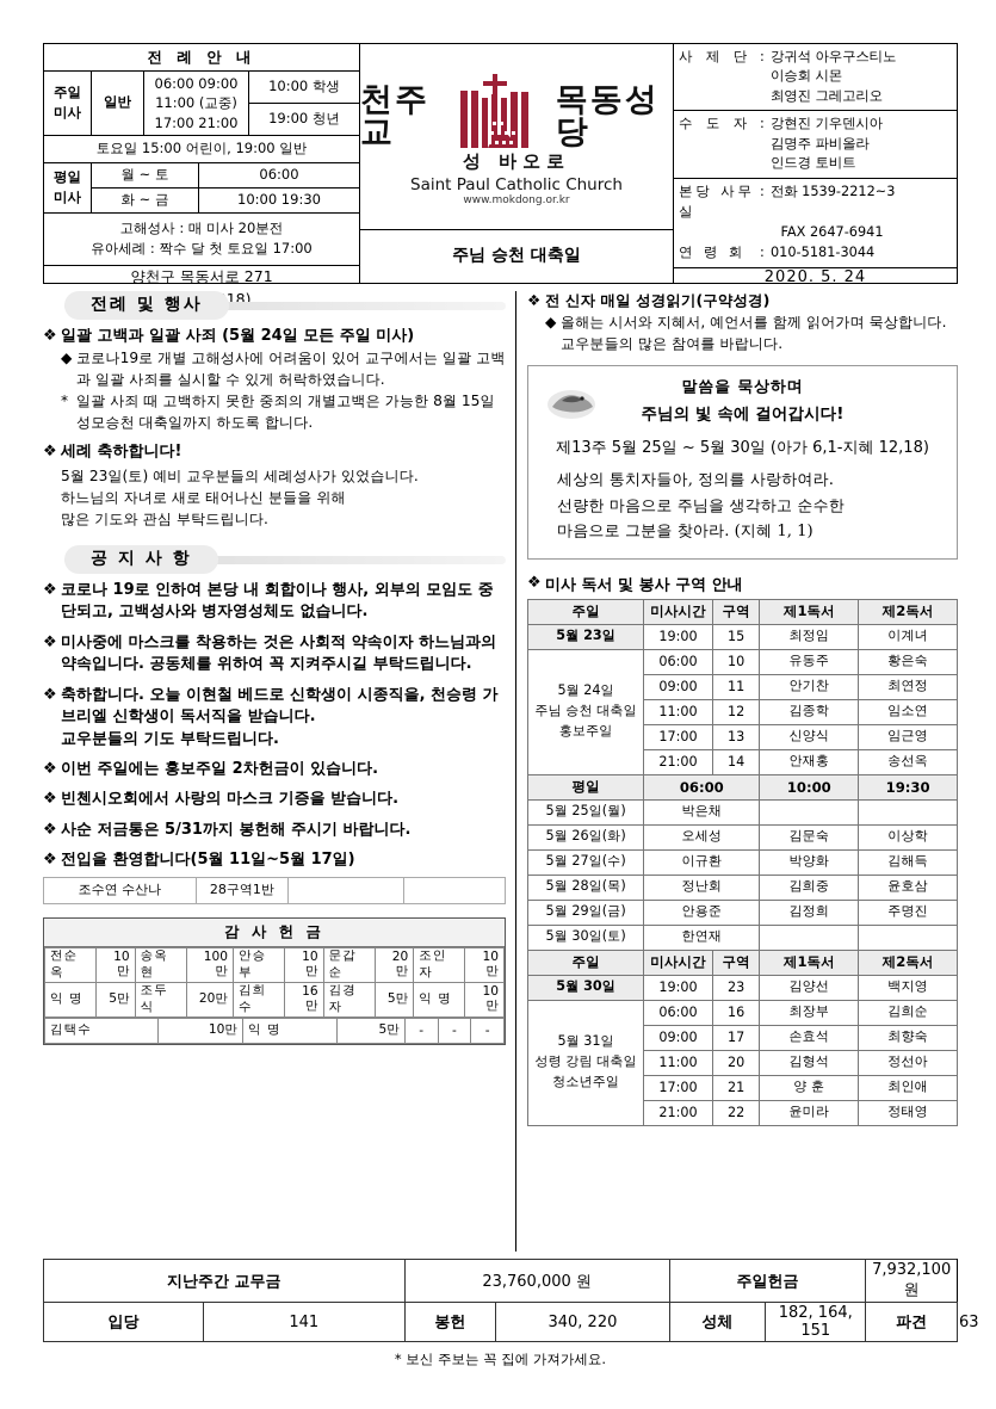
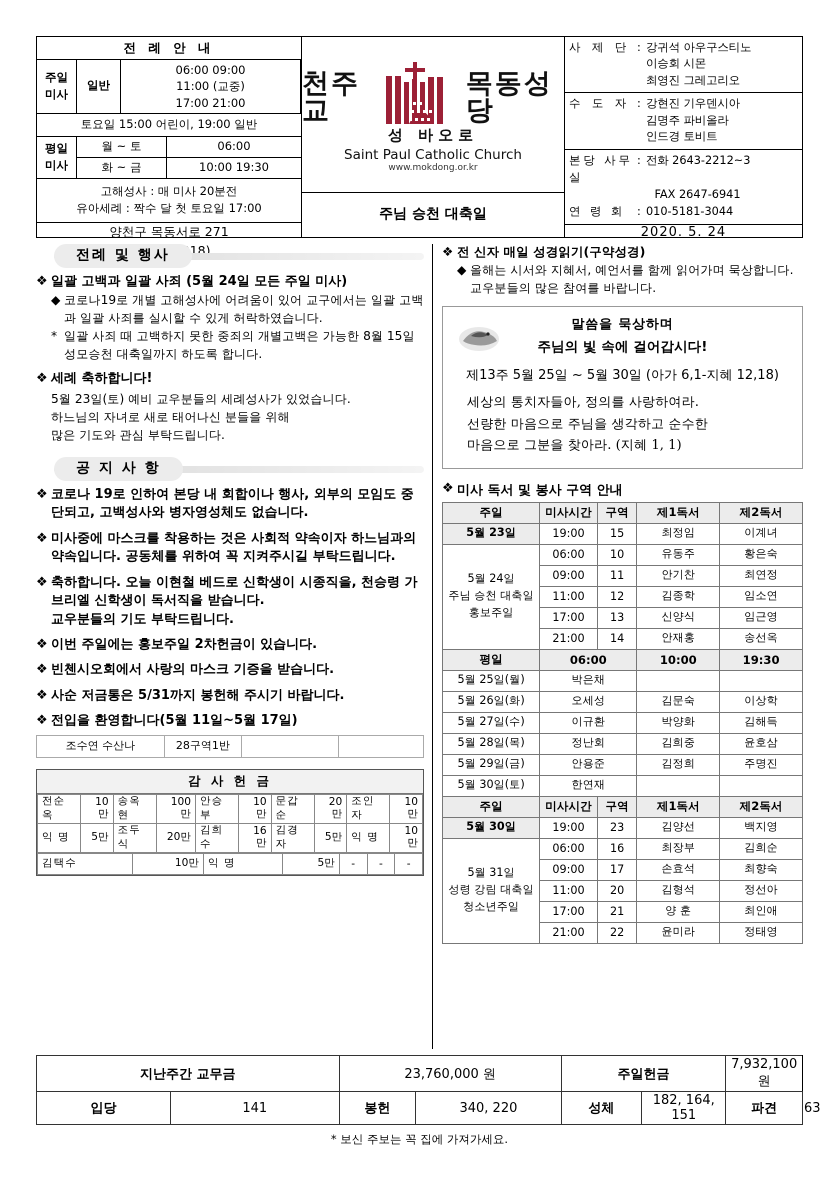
  전 례 안 내
  주일
  미사
  일반
  06:00 09:00
  11:00 (교중)
  17:00 21:00
- 10:00 학생
- 19:00 청년
  토요일 15:00 어린이, 19:00 일반
  평일
  미사
  월 ~ 토
  06:00
  화 ~ 금
  10:00 19:30
  고해성사 : 매 미사 20분전
  유아세례 : 짝수 달 첫 토요일 17:00
  양천구 목동서로 271
  천주교
  목동성당
  성 바오로
  Saint Paul Catholic Church
  www.mokdong.or.kr
  주님 승천 대축일
  사 제 단
  :
  강귀석 아우구스티노
  이승회 시몬
  최영진 그레고리오
  수 도 자
  :
  강현진 기우덴시아
  김명주 파비올라
  인드경 토비트
  본당 사무실
  :
- 전화 1539-2212~3
+ 전화 2643-2212~3
  FAX 2647-6941
  연 령 회
  :
  010-5181-3044
  2020. 5. 24
  전례 및 행사
  ❖
  일괄 고백과 일괄 사죄 (5월 24일 모든 주일 미사)
  ◆
  코로나19로 개별 고해성사에 어려움이 있어 교구에서는 일괄 고백과 일괄 사죄를 실시할 수 있게 허락하였습니다.
  *
  일괄 사죄 때 고백하지 못한 중죄의 개별고백은 가능한 8월 15일 성모승천 대축일까지 하도록 합니다.
  ❖
  세례 축하합니다!
  5월 23일(토) 예비 교우분들의 세례성사가 있었습니다.
  하느님의 자녀로 새로 태어나신 분들을 위해
  많은 기도와 관심 부탁드립니다.
  공 지 사 항
  ❖
  코로나 19로 인하여 본당 내 회합이나 행사, 외부의 모임도 중단되고, 고백성사와 병자영성체도 없습니다.
  ❖
  미사중에 마스크를 착용하는 것은 사회적 약속이자 하느님과의 약속입니다. 공동체를 위하여 꼭 지켜주시길 부탁드립니다.
  ❖
  축하합니다. 오늘 이현철 베드로 신학생이 시종직을, 천승령 가브리엘 신학생이 독서직을 받습니다.
  교우분들의 기도 부탁드립니다.
  ❖
  이번 주일에는 홍보주일 2차헌금이 있습니다.
  ❖
  빈첸시오회에서 사랑의 마스크 기증을 받습니다.
  ❖
  사순 저금통은 5/31까지 봉헌해 주시기 바랍니다.
  ❖
  전입을 환영합니다(5월 11일~5월 17일)
  조수연 수산나	28구역1반
  감 사 헌 금
  전순옥	10만	송옥현	100만	안승부	10만	문갑순	20만	조인자	10만
  익 명	5만	조두식	20만	김희수	16만	김경자	5만	익 명	10만
  김택수	10만	익 명	5만	-	-	-
  ❖
  전 신자 매일 성경읽기(구약성경)
  ◆
  올해는 시서와 지혜서, 예언서를 함께 읽어가며 묵상합니다. 교우분들의 많은 참여를 바랍니다.
  말씀을 묵상하며
  주님의 빛 속에 걸어갑시다!
  제13주 5월 25일 ~ 5월 30일 (아가 6,1-지혜 12,18)
  세상의 통치자들아, 정의를 사랑하여라.
  선량한 마음으로 주님을 생각하고 순수한
  마음으로 그분을 찾아라. (지혜 1, 1)
  ❖
  미사 독서 및 봉사 구역 안내
  주일	미사시간	구역	제1독서	제2독서
  5월 23일	19:00	15	최정임	이계녀
  5월 24일 주님 승천 대축일 홍보주일	06:00	10	유동주	황은숙
  09:00	11	안기찬	최연정
  11:00	12	김종학	임소연
  17:00	13	신양식	임근영
  21:00	14	안재홍	송선옥
  평일	06:00	10:00	19:30
  5월 25일(월)	박은채
  5월 26일(화)	오세성	김문숙	이상학
  5월 27일(수)	이규환	박양화	김해득
  5월 28일(목)	정난회	김희중	윤호삼
  5월 29일(금)	안용준	김정희	주명진
  5월 30일(토)	한연재
  주일	미사시간	구역	제1독서	제2독서
  5월 30일	19:00	23	김양선	백지영
  5월 31일 성령 강림 대축일 청소년주일	06:00	16	최장부	김희순
  09:00	17	손효석	최향숙
  11:00	20	김형석	정선아
  17:00	21	양 훈	최인애
  21:00	22	윤미라	정태영
  지난주간 교무금	23,760,000 원	주일헌금	7,932,100 원
  입당	141	봉헌	340, 220	성체	182, 164, 151	파견	63
  * 보신 주보는 꼭 집에 가져가세요.
